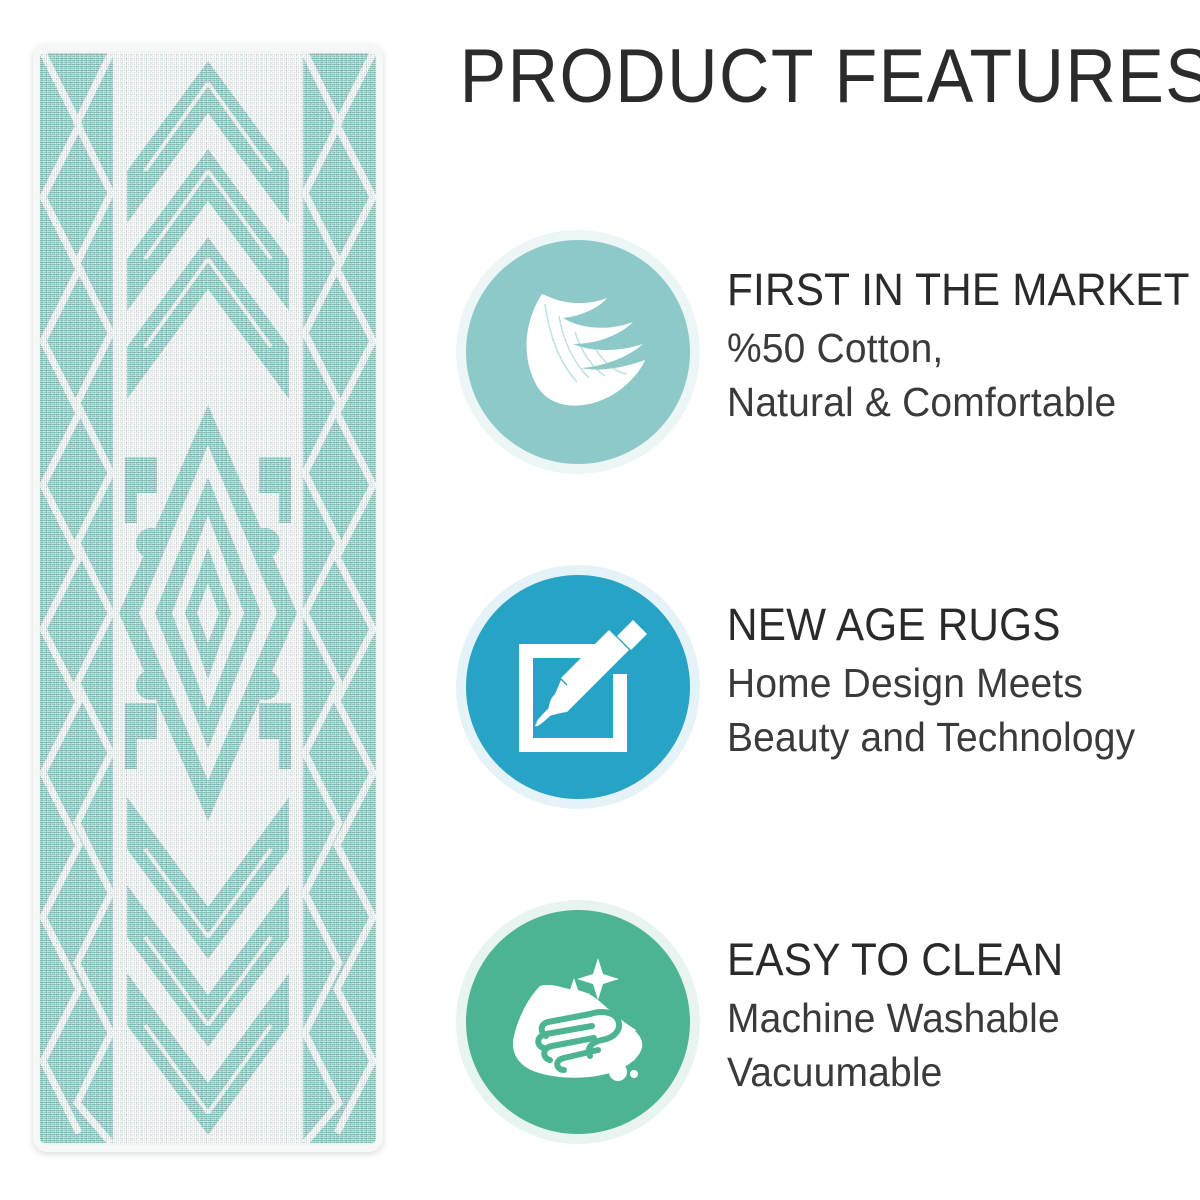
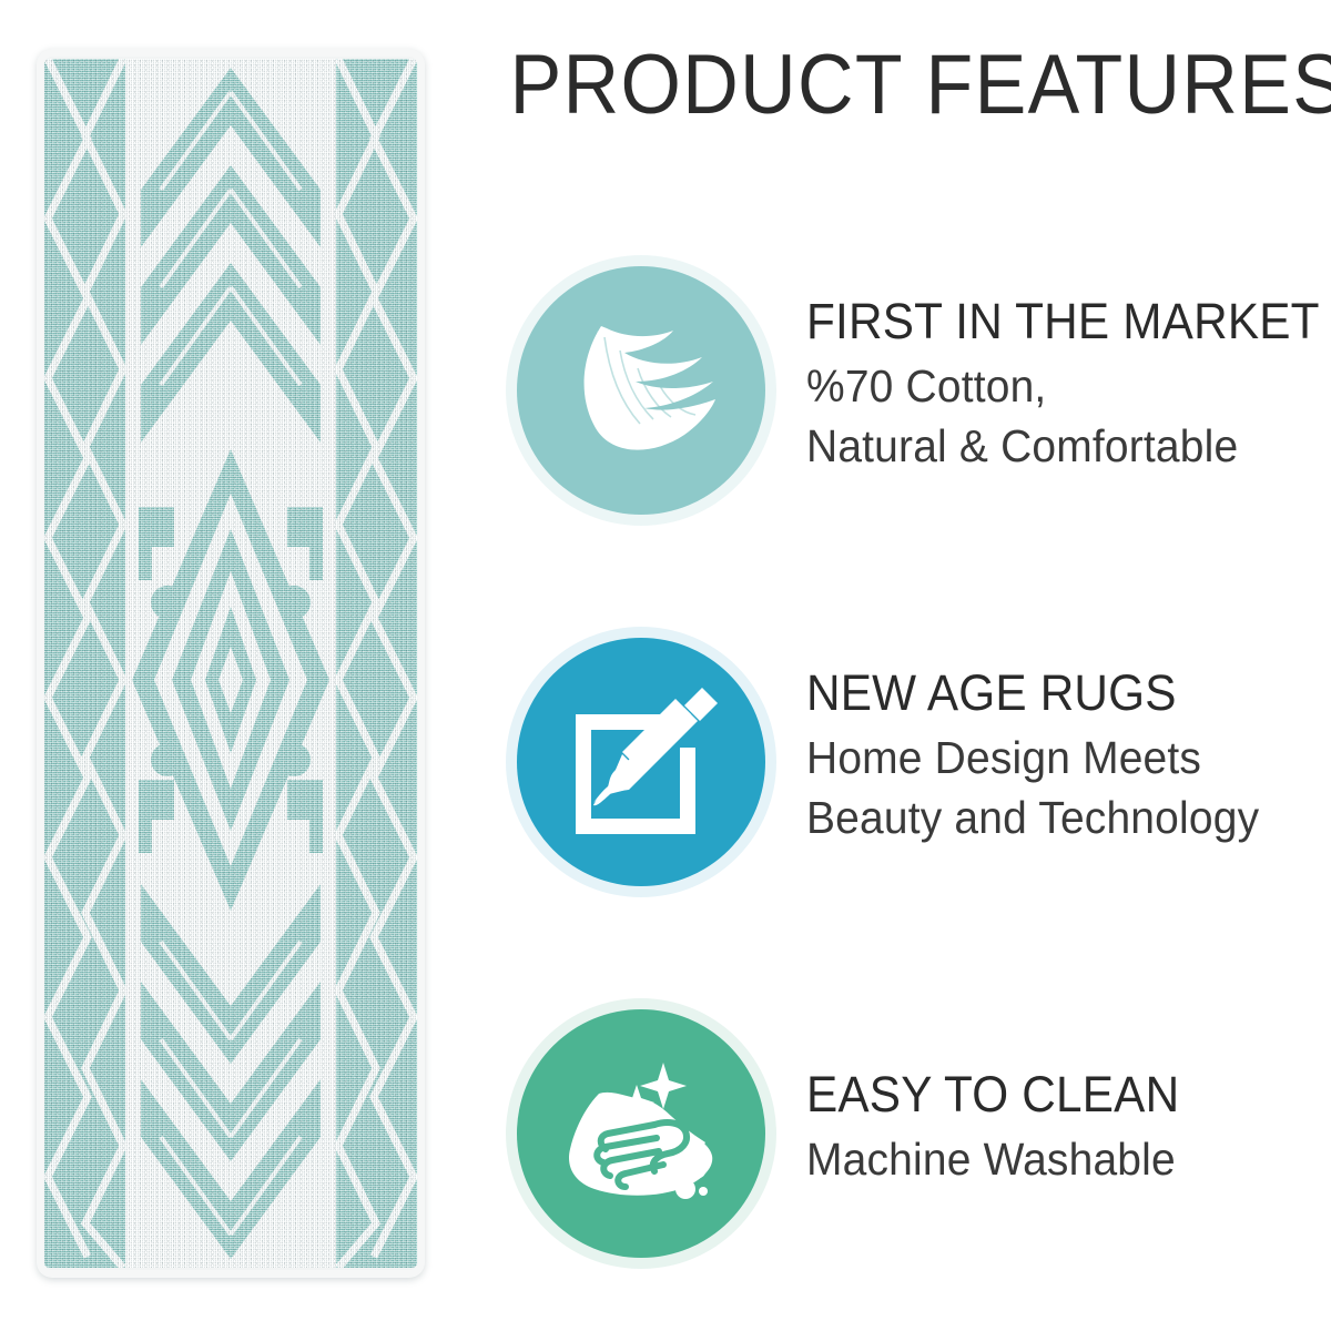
  PRODUCT FEATURES
  FIRST IN THE MARKET
- %50 Cotton,
+ %70 Cotton,
  Natural & Comfortable
  NEW AGE RUGS
  Home Design Meets
  Beauty and Technology
  EASY TO CLEAN
  Machine Washable
- Vacuumable
